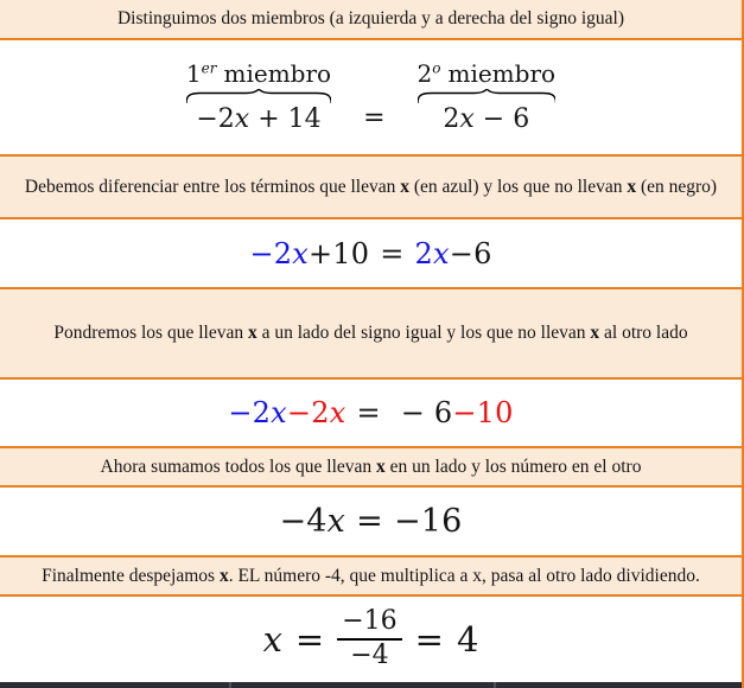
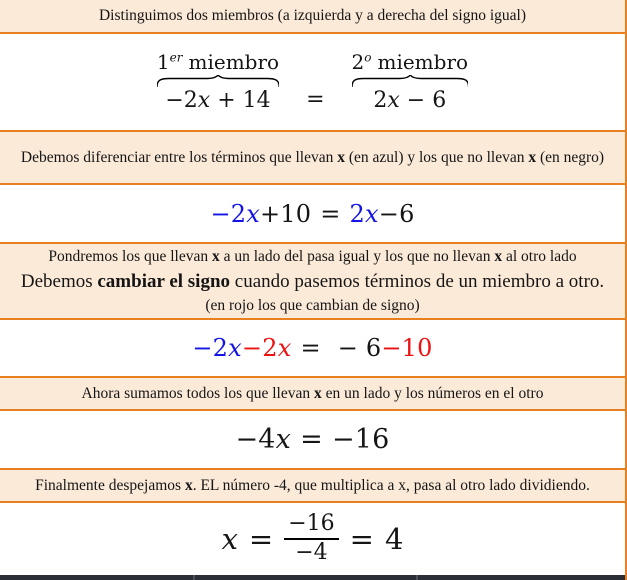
  Distinguimos dos miembros (a izquierda y a derecha del signo igual)
  1er miembro
  −2x + 14
  =
  2o miembro
  2x − 6
  Debemos diferenciar entre los términos que llevan x (en azul) y los que no llevan x (en negro)
  −2x+10 = 2x−6
- Pondremos los que llevan x a un lado del signo igual y los que no llevan x al otro lado
+ Pondremos los que llevan x a un lado del pasa igual y los que no llevan x al otro lado
+ Debemos cambiar el signo cuando pasemos términos de un miembro a otro. (en rojo los que cambian de signo)
  −2x−2x = − 6−10
- Ahora sumamos todos los que llevan x en un lado y los número en el otro
+ Ahora sumamos todos los que llevan x en un lado y los números en el otro
  −4x = −16
  Finalmente despejamos x. EL número -4, que multiplica a x, pasa al otro lado dividiendo.
  x
  =
  −16
  −4
  =
  4
